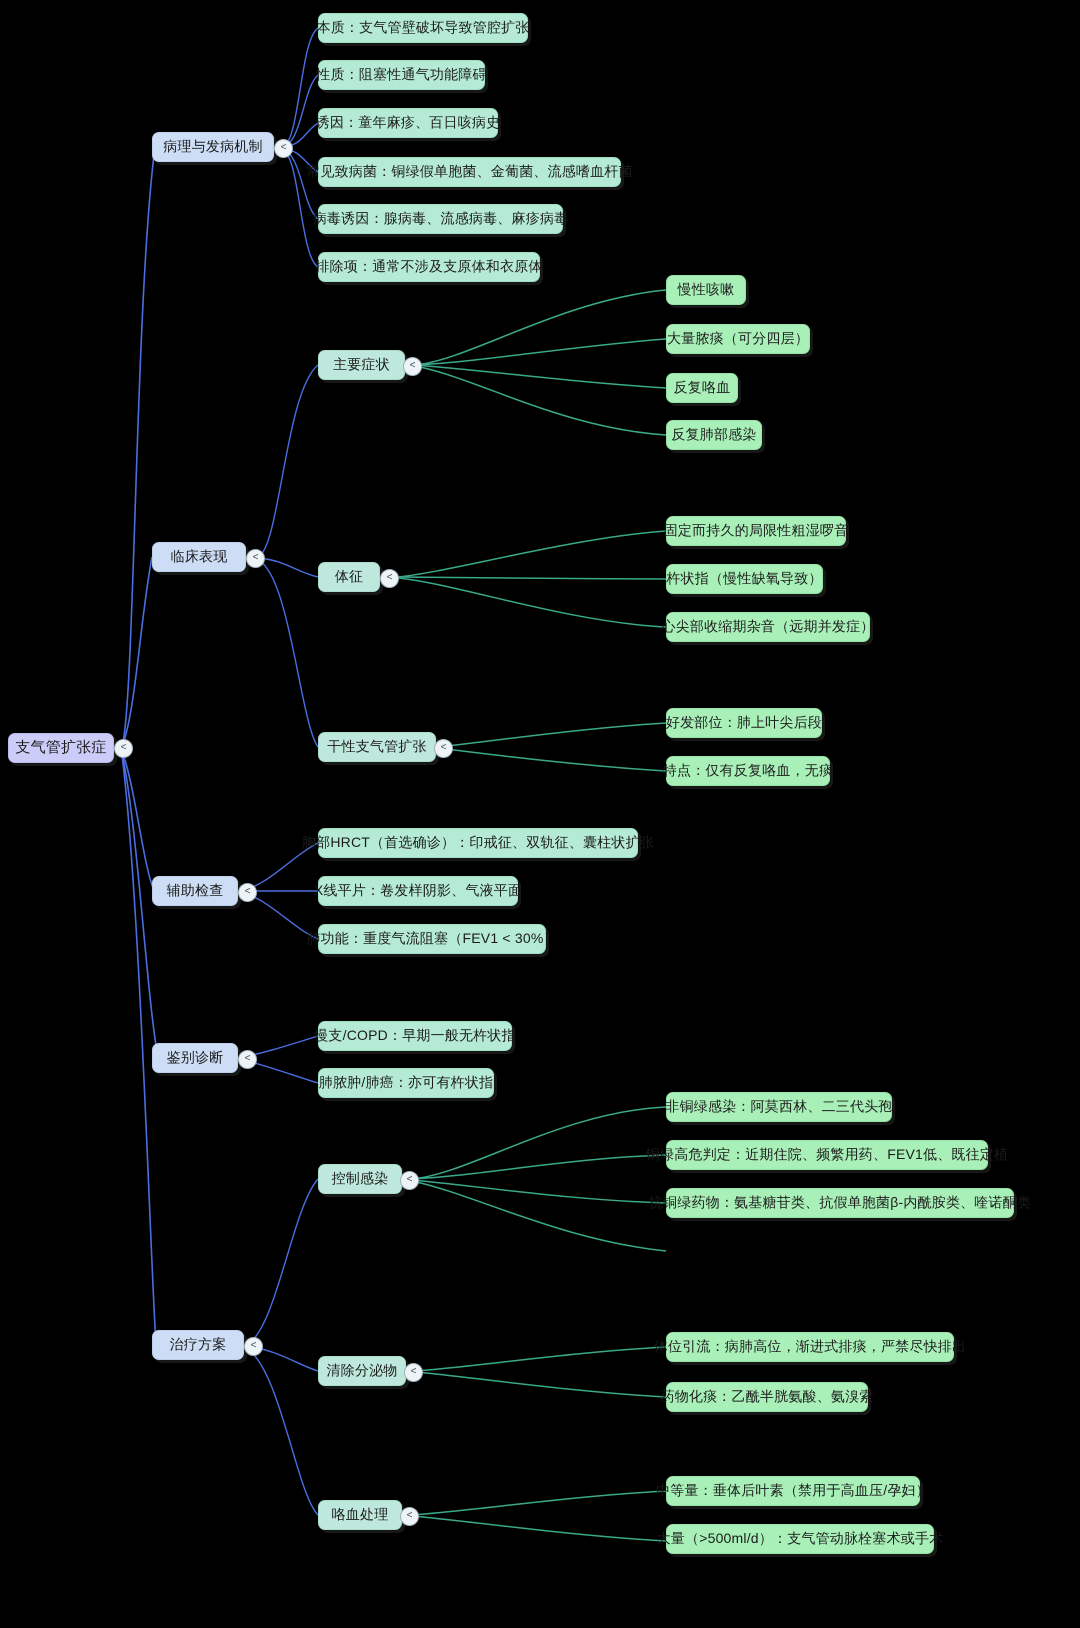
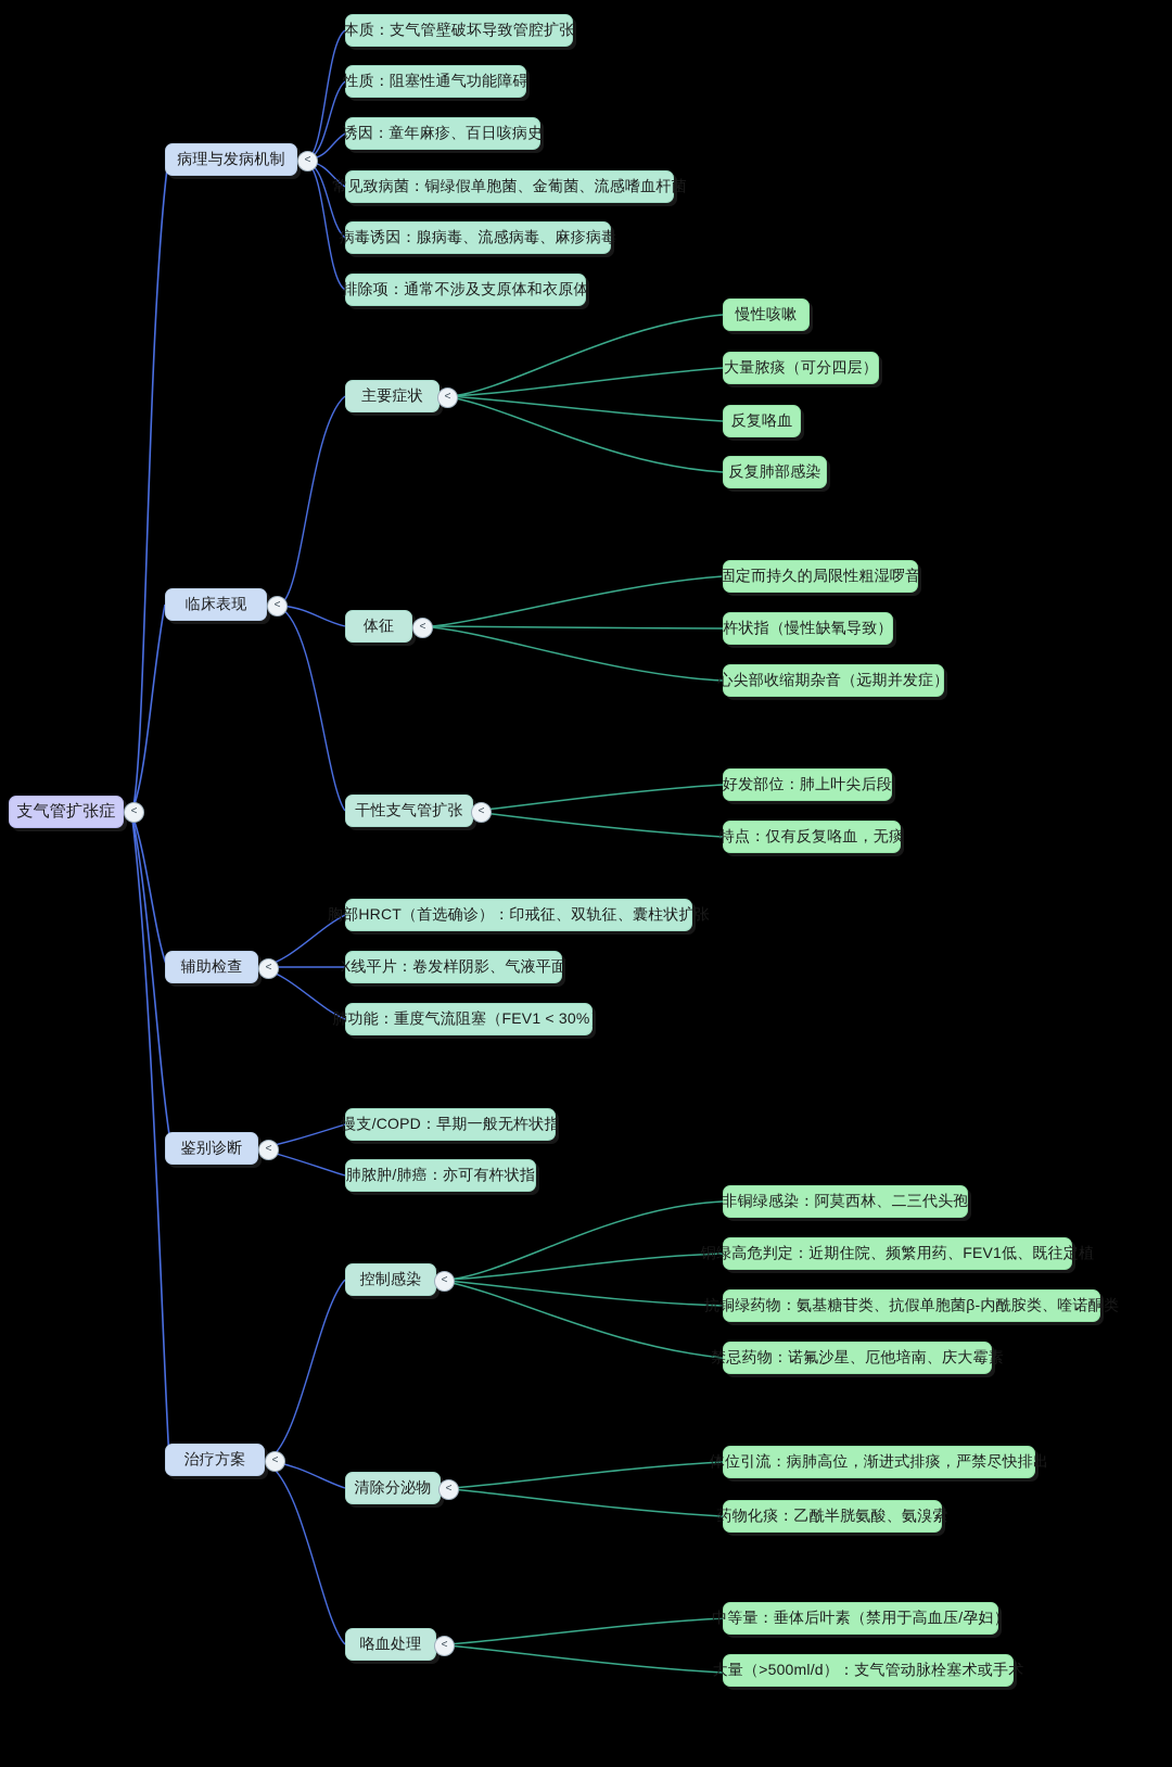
  支气管扩张症
  <
  病理与发病机制
  <
  本质：支气管壁破坏导致管腔扩张
  性质：阻塞性通气功能障碍
  诱因：童年麻疹、百日咳病史
  常见致病菌：铜绿假单胞菌、金葡菌、流感嗜血杆菌
  病毒诱因：腺病毒、流感病毒、麻疹病毒
  排除项：通常不涉及支原体和衣原体
  临床表现
  <
  主要症状
  <
  慢性咳嗽
  大量脓痰（可分四层）
  反复咯血
  反复肺部感染
  体征
  <
  固定而持久的局限性粗湿啰音
  杵状指（慢性缺氧导致）
  心尖部收缩期杂音（远期并发症）
  干性支气管扩张
  <
  好发部位：肺上叶尖后段
  特点：仅有反复咯血，无痰
  辅助检查
  <
  胸部HRCT（首选确诊）：印戒征、双轨征、囊柱状扩张
  X线平片：卷发样阴影、气液平面
  肺功能：重度气流阻塞（FEV1 < 30%）
  鉴别诊断
  <
  慢支/COPD：早期一般无杵状指
  肺脓肿/肺癌：亦可有杵状指
  治疗方案
  <
  控制感染
  <
  非铜绿感染：阿莫西林、二三代头孢
  铜绿高危判定：近期住院、频繁用药、FEV1低、既往定植
  抗铜绿药物：氨基糖苷类、抗假单胞菌β-内酰胺类、喹诺酮类
+ 禁忌药物：诺氟沙星、厄他培南、庆大霉素
  清除分泌物
  <
  体位引流：病肺高位，渐进式排痰，严禁尽快排出
  药物化痰：乙酰半胱氨酸、氨溴索
  咯血处理
  <
  中等量：垂体后叶素（禁用于高血压/孕妇）
  大量（>500ml/d）：支气管动脉栓塞术或手术
